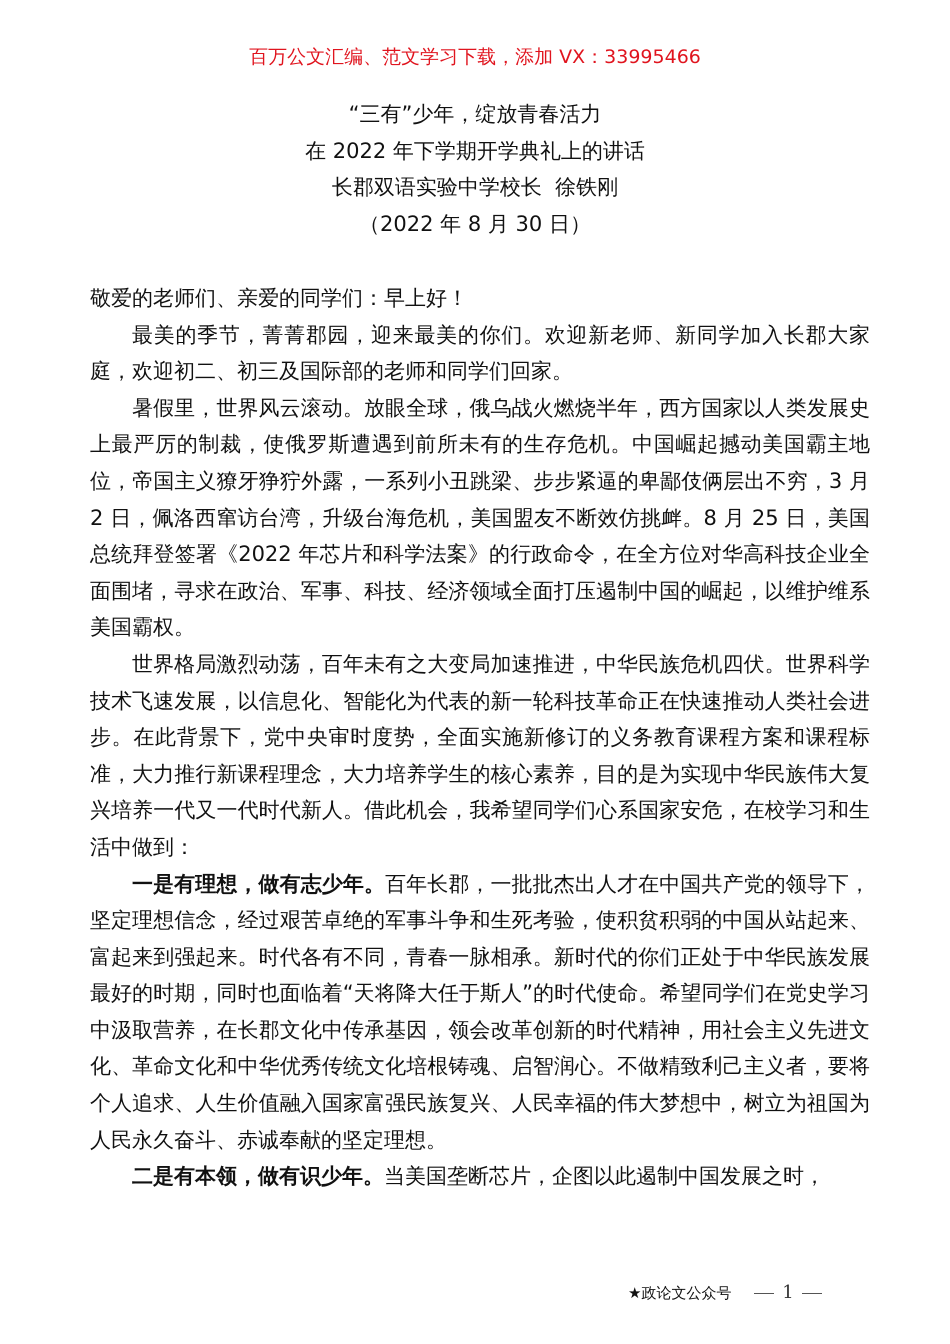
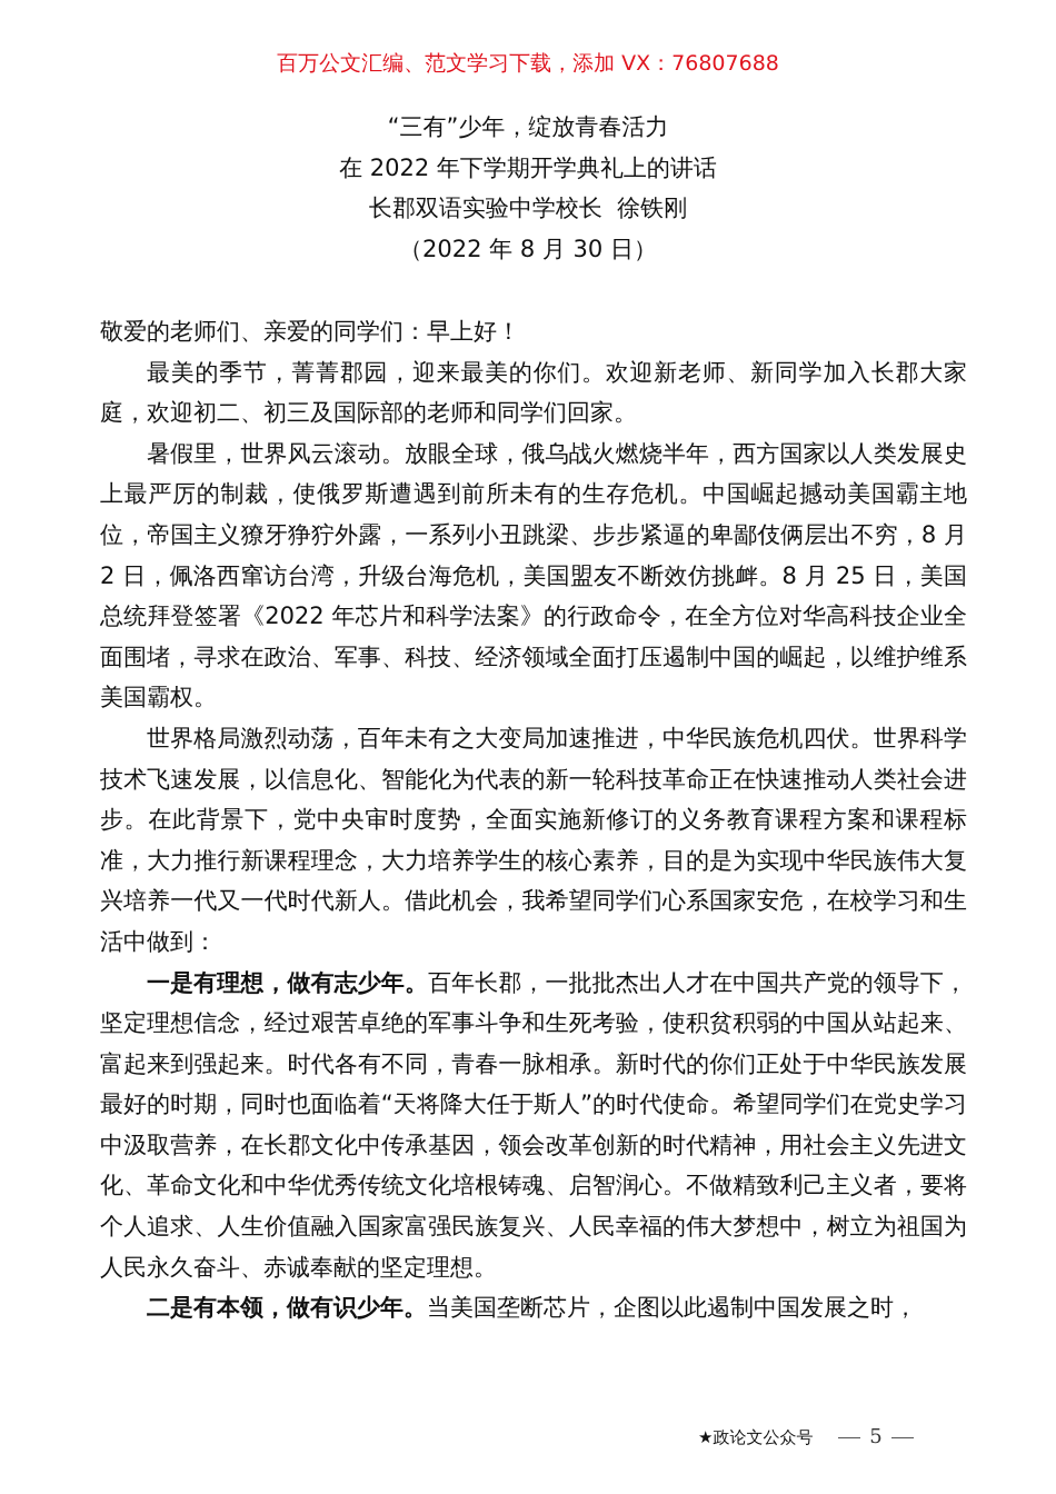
- 百万公文汇编、范文学习下载，添加 VX：33995466
+ 百万公文汇编、范文学习下载，添加 VX：76807688
  “三有”少年，绽放青春活力
  在 2022 年下学期开学典礼上的讲话
  长郡双语实验中学校长 徐铁刚
  （2022 年 8 月 30 日）
  敬爱的老师们、亲爱的同学们：早上好！
  最美的季节，菁菁郡园，迎来最美的你们。欢迎新老师、新同学加入长郡大家庭，欢迎初二、初三及国际部的老师和同学们回家。
- 暑假里，世界风云滚动。放眼全球，俄乌战火燃烧半年，西方国家以人类发展史上最严厉的制裁，使俄罗斯遭遇到前所未有的生存危机。中国崛起撼动美国霸主地位，帝国主义獠牙狰狞外露，一系列小丑跳梁、步步紧逼的卑鄙伎俩层出不穷，3 月 2 日，佩洛西窜访台湾，升级台海危机，美国盟友不断效仿挑衅。8 月 25 日，美国总统拜登签署《2022 年芯片和科学法案》的行政命令，在全方位对华高科技企业全面围堵，寻求在政治、军事、科技、经济领域全面打压遏制中国的崛起，以维护维系美国霸权。
+ 暑假里，世界风云滚动。放眼全球，俄乌战火燃烧半年，西方国家以人类发展史上最严厉的制裁，使俄罗斯遭遇到前所未有的生存危机。中国崛起撼动美国霸主地位，帝国主义獠牙狰狞外露，一系列小丑跳梁、步步紧逼的卑鄙伎俩层出不穷，8 月 2 日，佩洛西窜访台湾，升级台海危机，美国盟友不断效仿挑衅。8 月 25 日，美国总统拜登签署《2022 年芯片和科学法案》的行政命令，在全方位对华高科技企业全面围堵，寻求在政治、军事、科技、经济领域全面打压遏制中国的崛起，以维护维系美国霸权。
  世界格局激烈动荡，百年未有之大变局加速推进，中华民族危机四伏。世界科学技术飞速发展，以信息化、智能化为代表的新一轮科技革命正在快速推动人类社会进步。在此背景下，党中央审时度势，全面实施新修订的义务教育课程方案和课程标准，大力推行新课程理念，大力培养学生的核心素养，目的是为实现中华民族伟大复兴培养一代又一代时代新人。借此机会，我希望同学们心系国家安危，在校学习和生活中做到：
  一是有理想，做有志少年。百年长郡，一批批杰出人才在中国共产党的领导下，坚定理想信念，经过艰苦卓绝的军事斗争和生死考验，使积贫积弱的中国从站起来、富起来到强起来。时代各有不同，青春一脉相承。新时代的你们正处于中华民族发展最好的时期，同时也面临着“天将降大任于斯人”的时代使命。希望同学们在党史学习中汲取营养，在长郡文化中传承基因，领会改革创新的时代精神，用社会主义先进文化、革命文化和中华优秀传统文化培根铸魂、启智润心。不做精致利己主义者，要将个人追求、人生价值融入国家富强民族复兴、人民幸福的伟大梦想中，树立为祖国为人民永久奋斗、赤诚奉献的坚定理想。
  二是有本领，做有识少年。当美国垄断芯片，企图以此遏制中国发展之时，
- ★政论文公众号 1
+ ★政论文公众号 5
